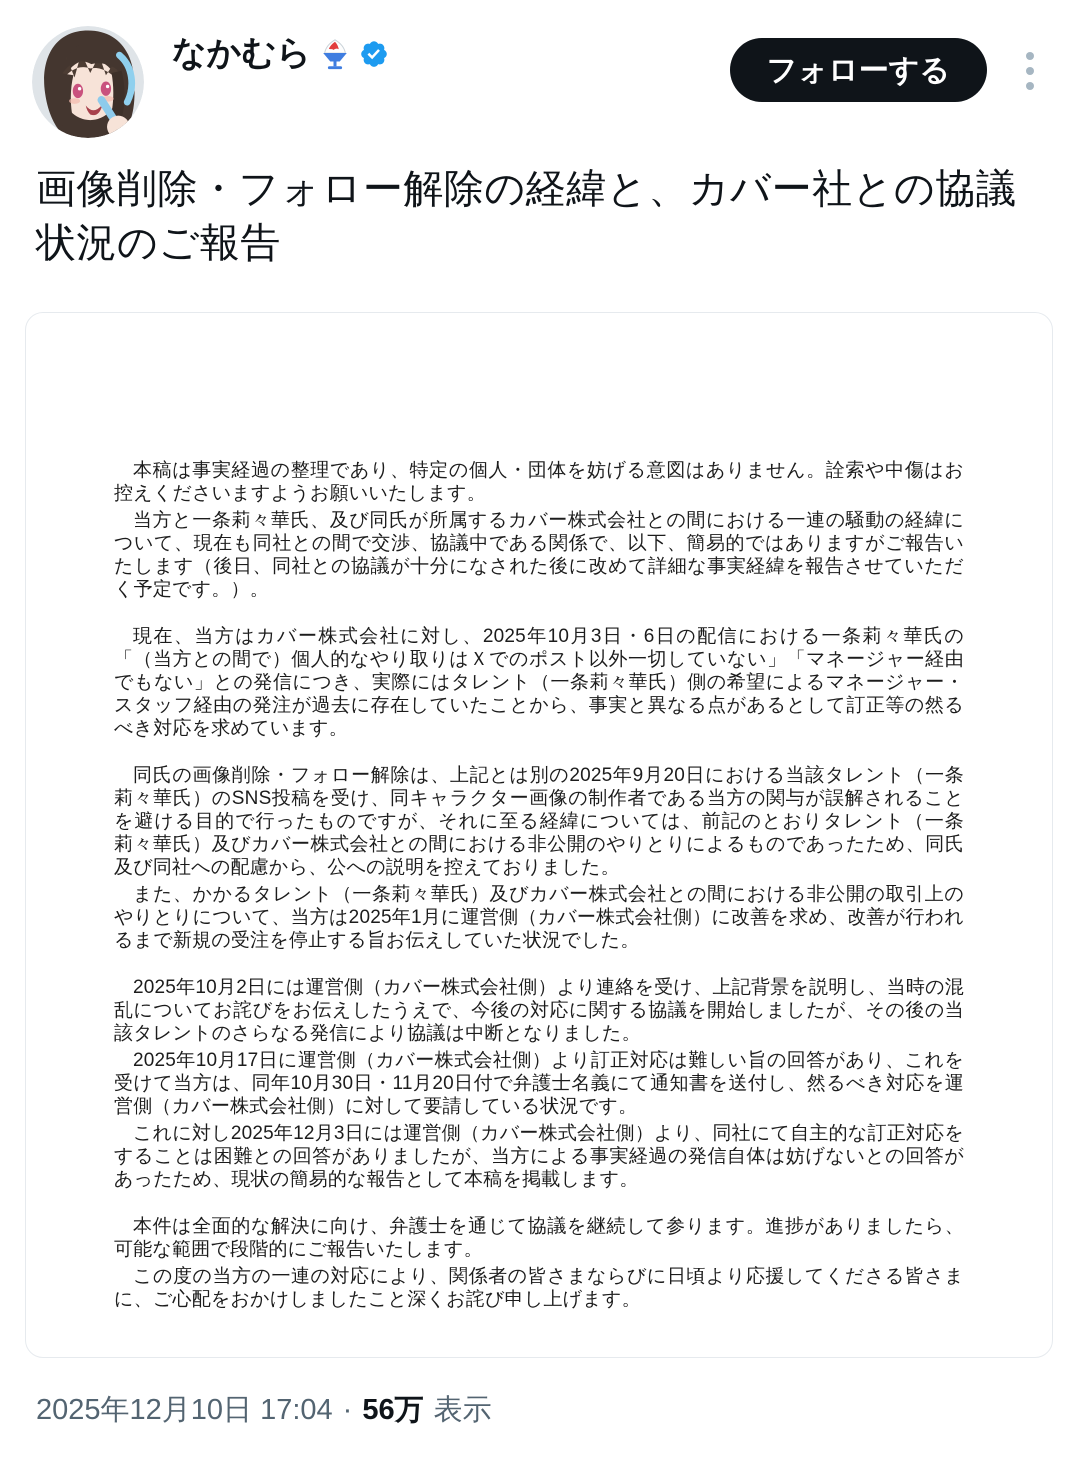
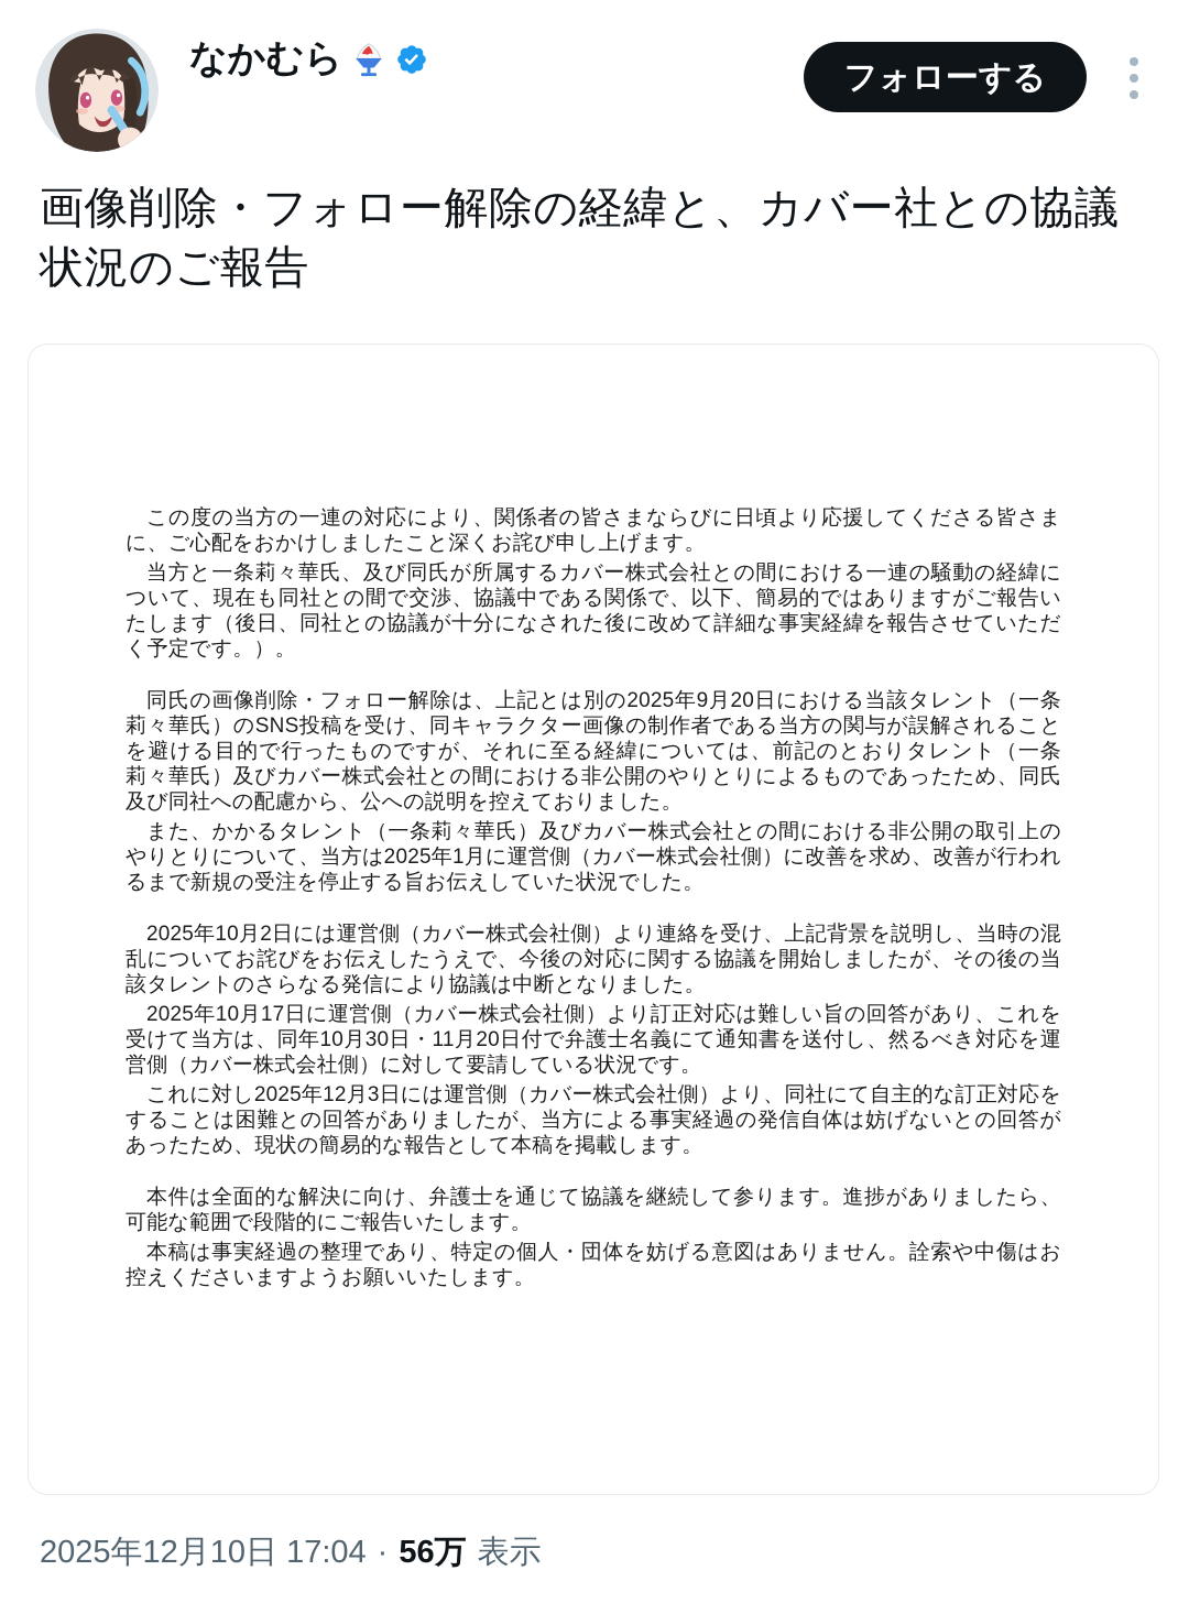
  なかむら
  フォローする
  画像削除・フォロー解除の経緯と、カバー社との協議状況のご報告
- 本稿は事実経過の整理であり、特定の個人・団体を妨げる意図はありません。詮索や中傷はお控えくださいますようお願いいたします。
+ この度の当方の一連の対応により、関係者の皆さまならびに日頃より応援してくださる皆さまに、ご心配をおかけしましたこと深くお詫び申し上げます。
  当方と一条莉々華氏、及び同氏が所属するカバー株式会社との間における一連の騒動の経緯について、現在も同社との間で交渉、協議中である関係で、以下、簡易的ではありますがご報告いたします（後日、同社との協議が十分になされた後に改めて詳細な事実経緯を報告させていただく予定です。）。
- 現在、当方はカバー株式会社に対し、2025年10月3日・6日の配信における一条莉々華氏の「（当方との間で）個人的なやり取りはＸでのポスト以外一切していない」「マネージャー経由でもない」との発信につき、実際にはタレント（一条莉々華氏）側の希望によるマネージャー・スタッフ経由の発注が過去に存在していたことから、事実と異なる点があるとして訂正等の然るべき対応を求めています。
  同氏の画像削除・フォロー解除は、上記とは別の2025年9月20日における当該タレント（一条莉々華氏）のSNS投稿を受け、同キャラクター画像の制作者である当方の関与が誤解されることを避ける目的で行ったものですが、それに至る経緯については、前記のとおりタレント（一条莉々華氏）及びカバー株式会社との間における非公開のやりとりによるものであったため、同氏及び同社への配慮から、公への説明を控えておりました。
  また、かかるタレント（一条莉々華氏）及びカバー株式会社との間における非公開の取引上のやりとりについて、当方は2025年1月に運営側（カバー株式会社側）に改善を求め、改善が行われるまで新規の受注を停止する旨お伝えしていた状況でした。
  2025年10月2日には運営側（カバー株式会社側）より連絡を受け、上記背景を説明し、当時の混乱についてお詫びをお伝えしたうえで、今後の対応に関する協議を開始しましたが、その後の当該タレントのさらなる発信により協議は中断となりました。
  2025年10月17日に運営側（カバー株式会社側）より訂正対応は難しい旨の回答があり、これを受けて当方は、同年10月30日・11月20日付で弁護士名義にて通知書を送付し、然るべき対応を運営側（カバー株式会社側）に対して要請している状況です。
  これに対し2025年12月3日には運営側（カバー株式会社側）より、同社にて自主的な訂正対応をすることは困難との回答がありましたが、当方による事実経過の発信自体は妨げないとの回答があったため、現状の簡易的な報告として本稿を掲載します。
  本件は全面的な解決に向け、弁護士を通じて協議を継続して参ります。進捗がありましたら、可能な範囲で段階的にご報告いたします。
- この度の当方の一連の対応により、関係者の皆さまならびに日頃より応援してくださる皆さまに、ご心配をおかけしましたこと深くお詫び申し上げます。
+ 本稿は事実経過の整理であり、特定の個人・団体を妨げる意図はありません。詮索や中傷はお控えくださいますようお願いいたします。
  2025年12月10日 17:04
  ·
  56万
  表示
